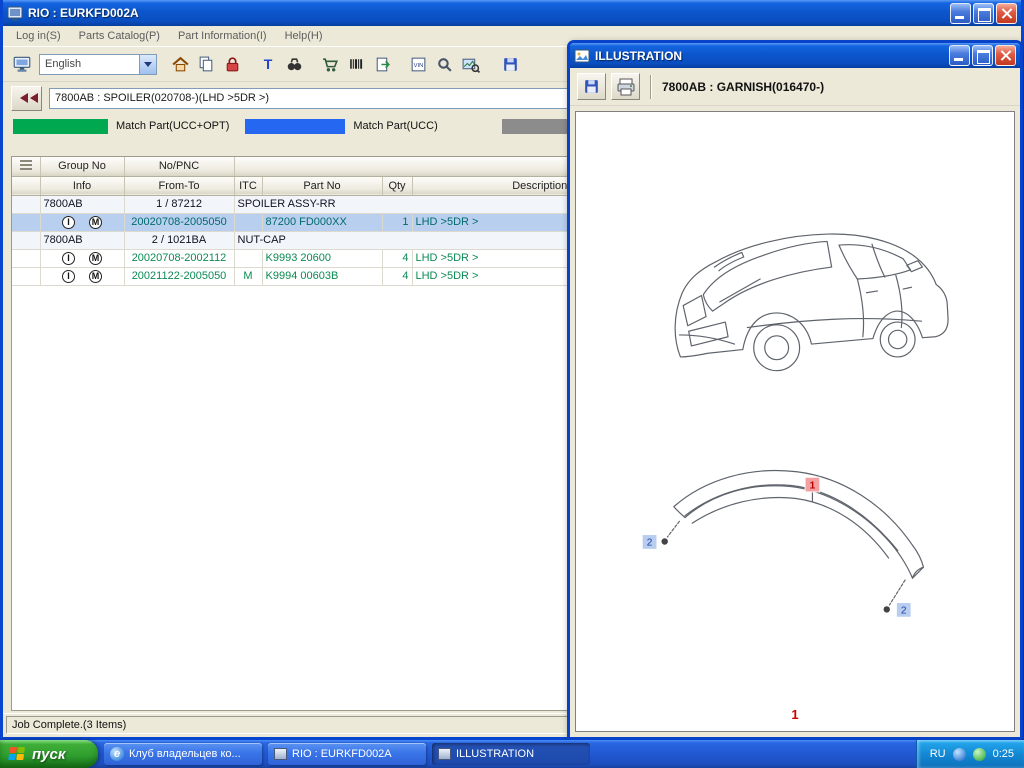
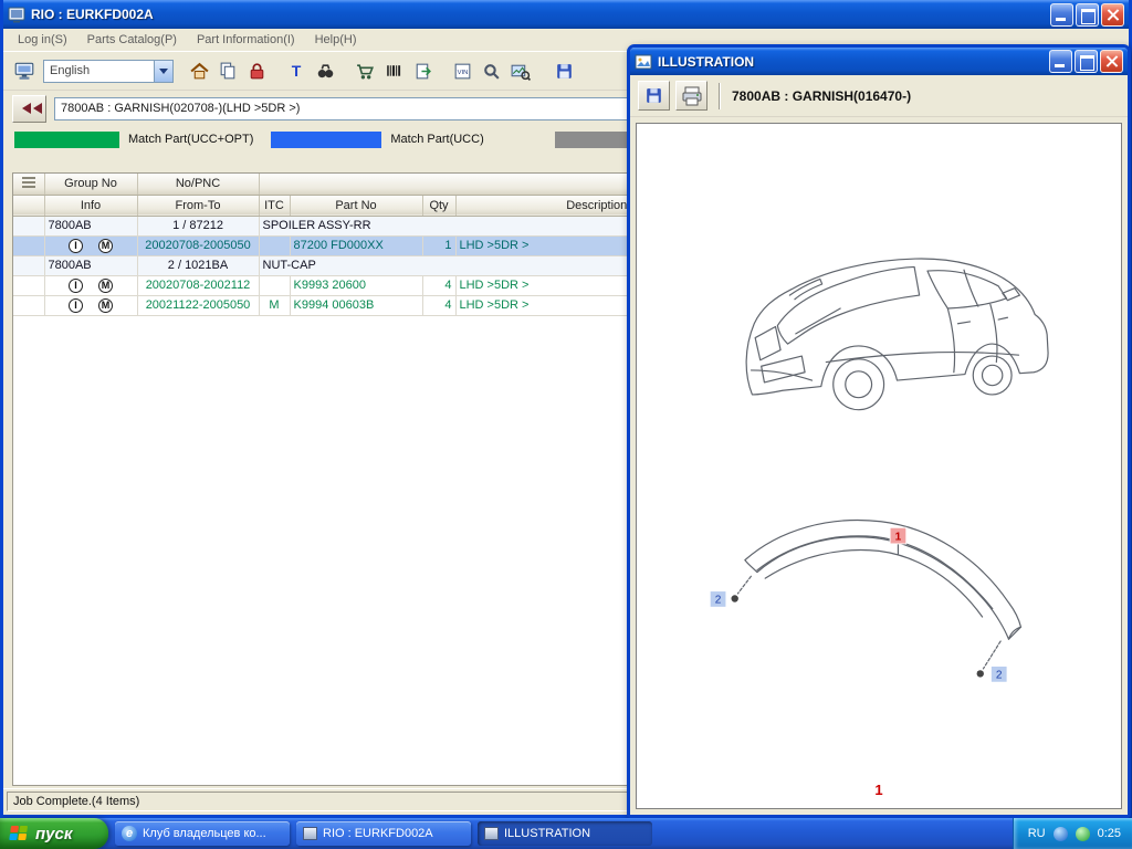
  RIO : EURKFD002A
  Log in(S)
  Parts Catalog(P)
  Part Information(I)
  Help(H)
  English
  T
- 7800AB : SPOILER(020708-)(LHD >5DR >)
+ 7800AB : GARNISH(020708-)(LHD >5DR >)
  Match Part(UCC+OPT)
  Match Part(UCC)
  	Group No	No/PNC
  	Info	From-To	ITC	Part No	Qty	Description
  	7800AB	1 / 87212	SPOILER ASSY-RR
  	I M	20020708-2005050		87200 FD000XX	1	LHD >5DR >
  	7800AB	2 / 1021BA	NUT-CAP
  	I M	20020708-2002112		K9993 20600	4	LHD >5DR >
  	I M	20021122-2005050	M	K9994 00603B	4	LHD >5DR >
- Job Complete.(3 Items)
+ Job Complete.(4 Items)
  ILLUSTRATION
  7800AB : GARNISH(016470-)
  1
  2
  2
  1
  пуск
  e
  Клуб владельцев ко...
  RIO : EURKFD002A
  ILLUSTRATION
  RU
  0:25
